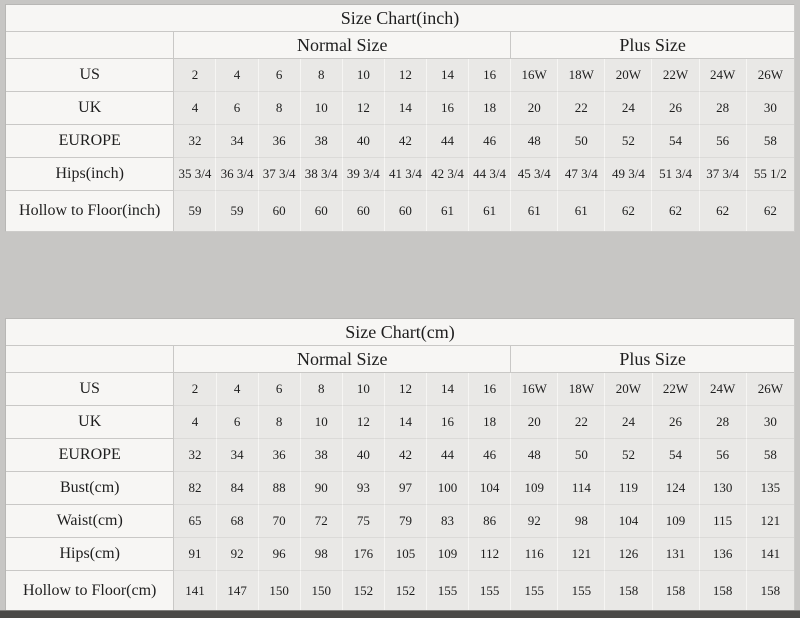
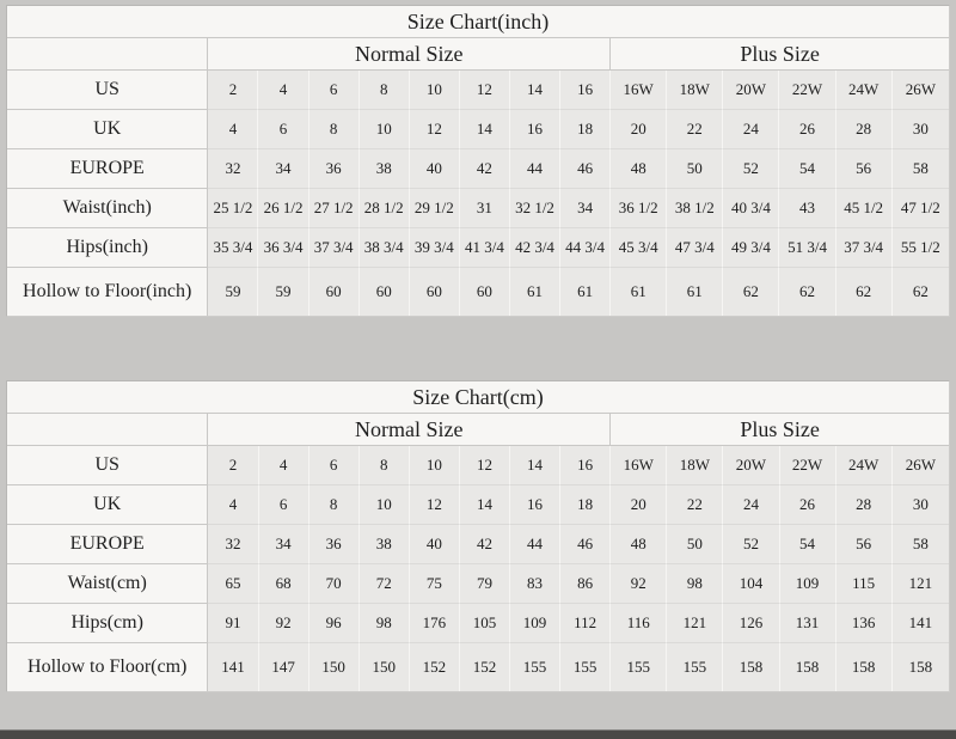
  Size Chart(inch)
  	Normal Size	Plus Size
  US	2	4	6	8	10	12	14	16	16W	18W	20W	22W	24W	26W
  UK	4	6	8	10	12	14	16	18	20	22	24	26	28	30
  EUROPE	32	34	36	38	40	42	44	46	48	50	52	54	56	58
+ Waist(inch)	25 1/2	26 1/2	27 1/2	28 1/2	29 1/2	31	32 1/2	34	36 1/2	38 1/2	40 3/4	43	45 1/2	47 1/2
  Hips(inch)	35 3/4	36 3/4	37 3/4	38 3/4	39 3/4	41 3/4	42 3/4	44 3/4	45 3/4	47 3/4	49 3/4	51 3/4	37 3/4	55 1/2
  Hollow to Floor(inch)	59	59	60	60	60	60	61	61	61	61	62	62	62	62
  Size Chart(cm)
  	Normal Size	Plus Size
  US	2	4	6	8	10	12	14	16	16W	18W	20W	22W	24W	26W
  UK	4	6	8	10	12	14	16	18	20	22	24	26	28	30
  EUROPE	32	34	36	38	40	42	44	46	48	50	52	54	56	58
- Bust(cm)	82	84	88	90	93	97	100	104	109	114	119	124	130	135
  Waist(cm)	65	68	70	72	75	79	83	86	92	98	104	109	115	121
  Hips(cm)	91	92	96	98	176	105	109	112	116	121	126	131	136	141
  Hollow to Floor(cm)	141	147	150	150	152	152	155	155	155	155	158	158	158	158
